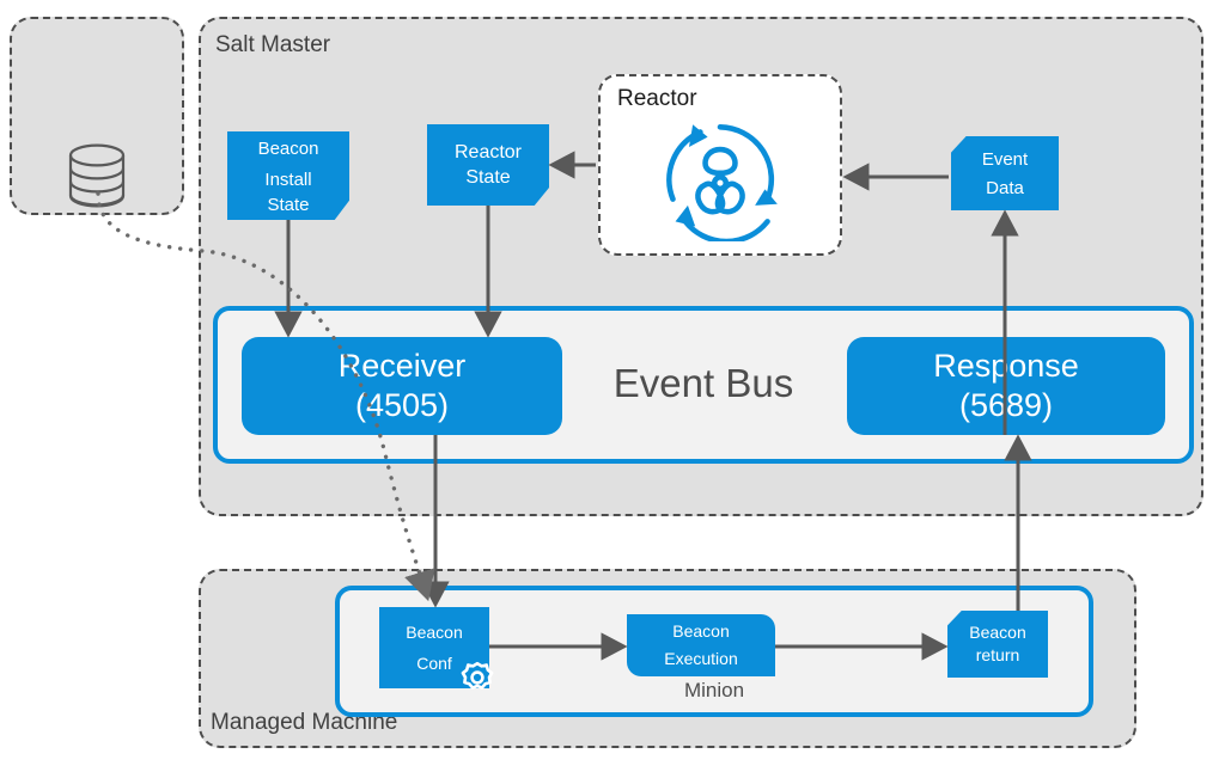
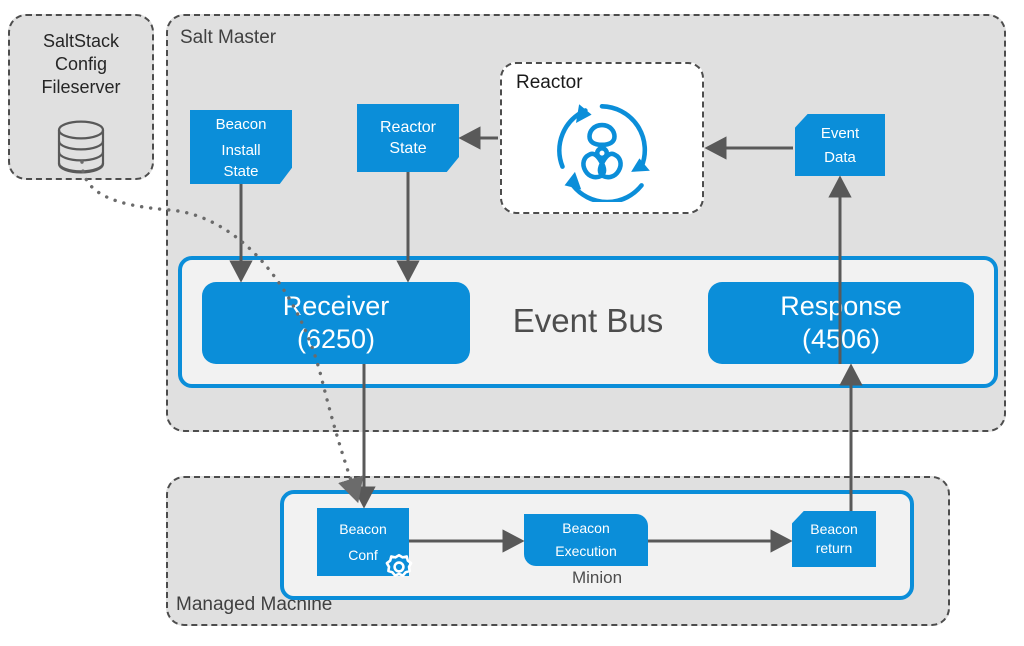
+ SaltStack
+ Config
+ Fileserver
  Salt Master
  Managed Machine
  Reactor
  Beacon
  Install
  State
  Reactor
  State
  Event
  Data
  Event Bus
  eceiver
- (4505)
+ (6250)
  Response
- (5689)
+ (4506)
  Minion
  Beacon
  Conf
  Beacon
  Execution
  Beacon
  return
